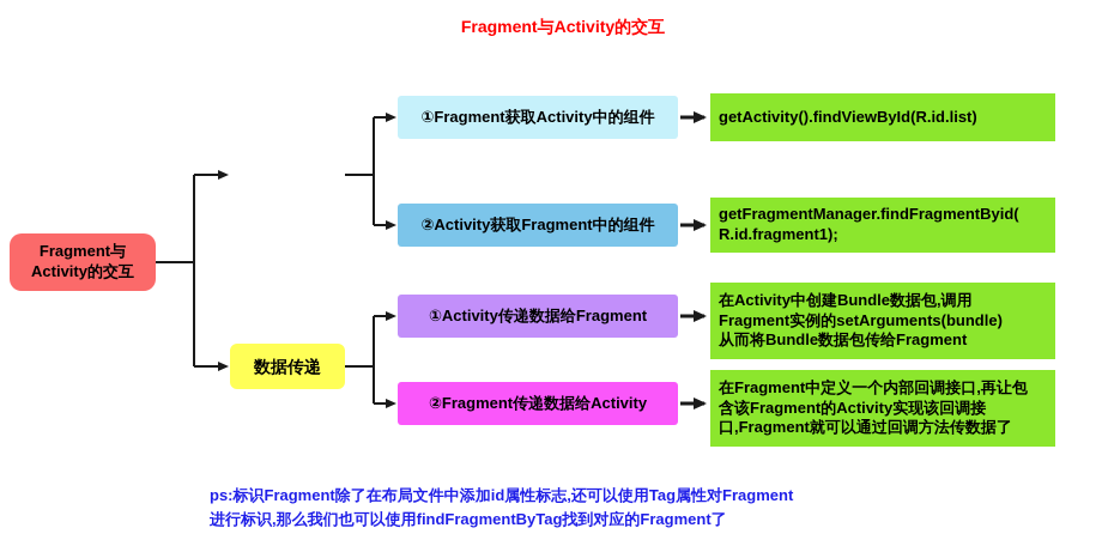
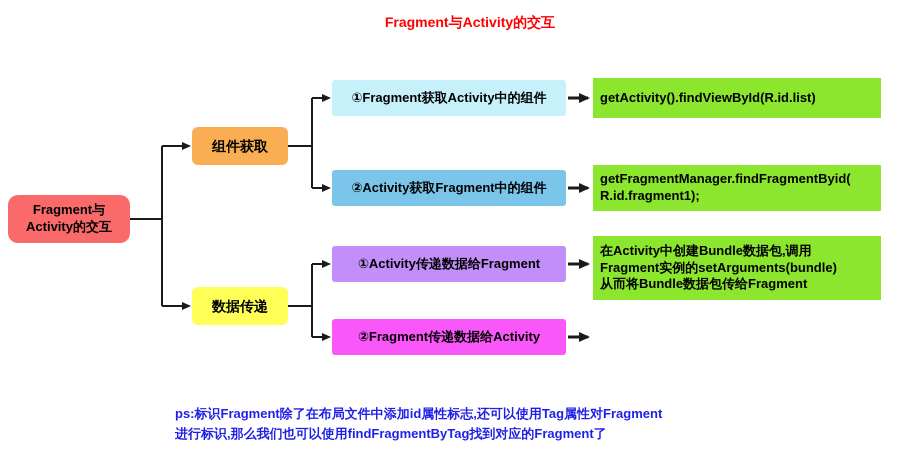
  Fragment与Activity的交互
  Fragment与
  Activity的交互
+ 组件获取
  数据传递
  ①Fragment获取Activity中的组件
  ②Activity获取Fragment中的组件
  ①Activity传递数据给Fragment
  ②Fragment传递数据给Activity
  getActivity().findViewById(R.id.list)
  getFragmentManager.findFragmentByid(
  R.id.fragment1);
  在Activity中创建Bundle数据包,调用
  Fragment实例的setArguments(bundle)
  从而将Bundle数据包传给Fragment
- 在Fragment中定义一个内部回调接口,再让包
- 含该Fragment的Activity实现该回调接
- 口,Fragment就可以通过回调方法传数据了
  ps:标识Fragment除了在布局文件中添加id属性标志,还可以使用Tag属性对Fragment
  进行标识,那么我们也可以使用findFragmentByTag找到对应的Fragment了
